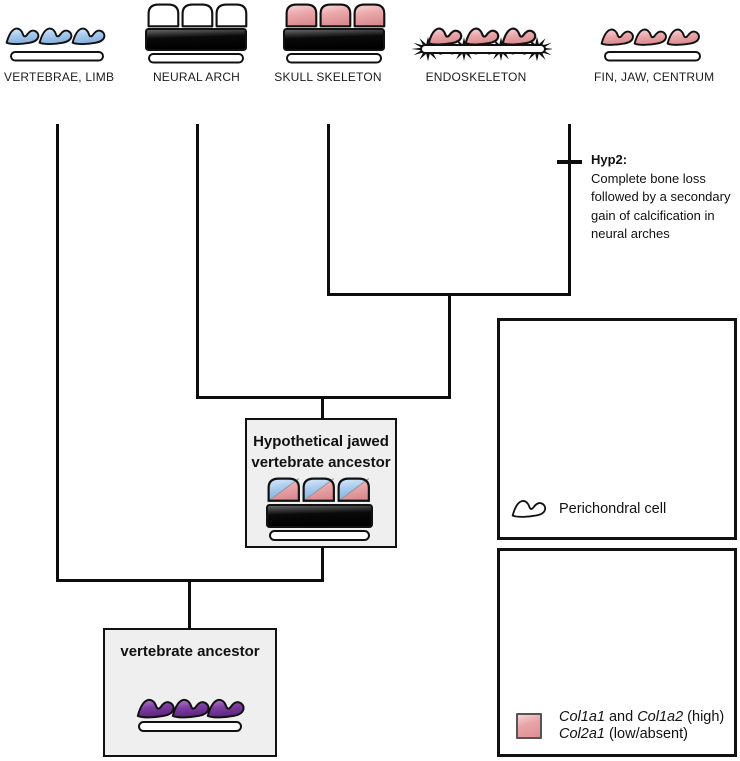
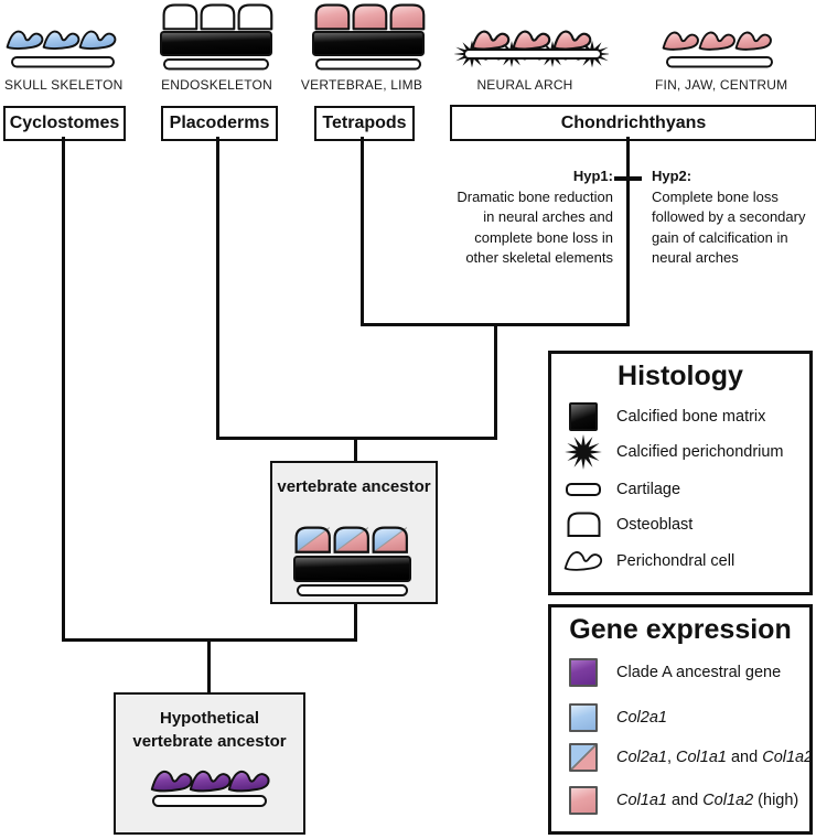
- VERTEBRAE, LIMB
+ SKULL SKELETON
- NEURAL ARCH
+ ENDOSKELETON
- SKULL SKELETON
+ VERTEBRAE, LIMB
- ENDOSKELETON
+ NEURAL ARCH
  FIN, JAW, CENTRUM
+ Cyclostomes
+ Placoderms
+ Tetrapods
+ Chondrichthyans
+ Hyp1:
+ Dramatic bone reduction
+ in neural arches and
+ complete bone loss in
+ other skeletal elements
  Hyp2:
  Complete bone loss
  followed by a secondary
  gain of calcification in
  neural arches
- Hypothetical jawed
  vertebrate ancestor
+ Hypothetical
  vertebrate ancestor
+ Histology
+ Calcified bone matrix
+ Calcified perichondrium
+ Cartilage
+ Osteoblast
  Perichondral cell
+ Gene expression
+ Clade A ancestral gene
+ Col2a1
+ Col2a1, Col1a1 and Col1a2
  Col1a1 and Col1a2 (high)
- Col2a1 (low/absent)
